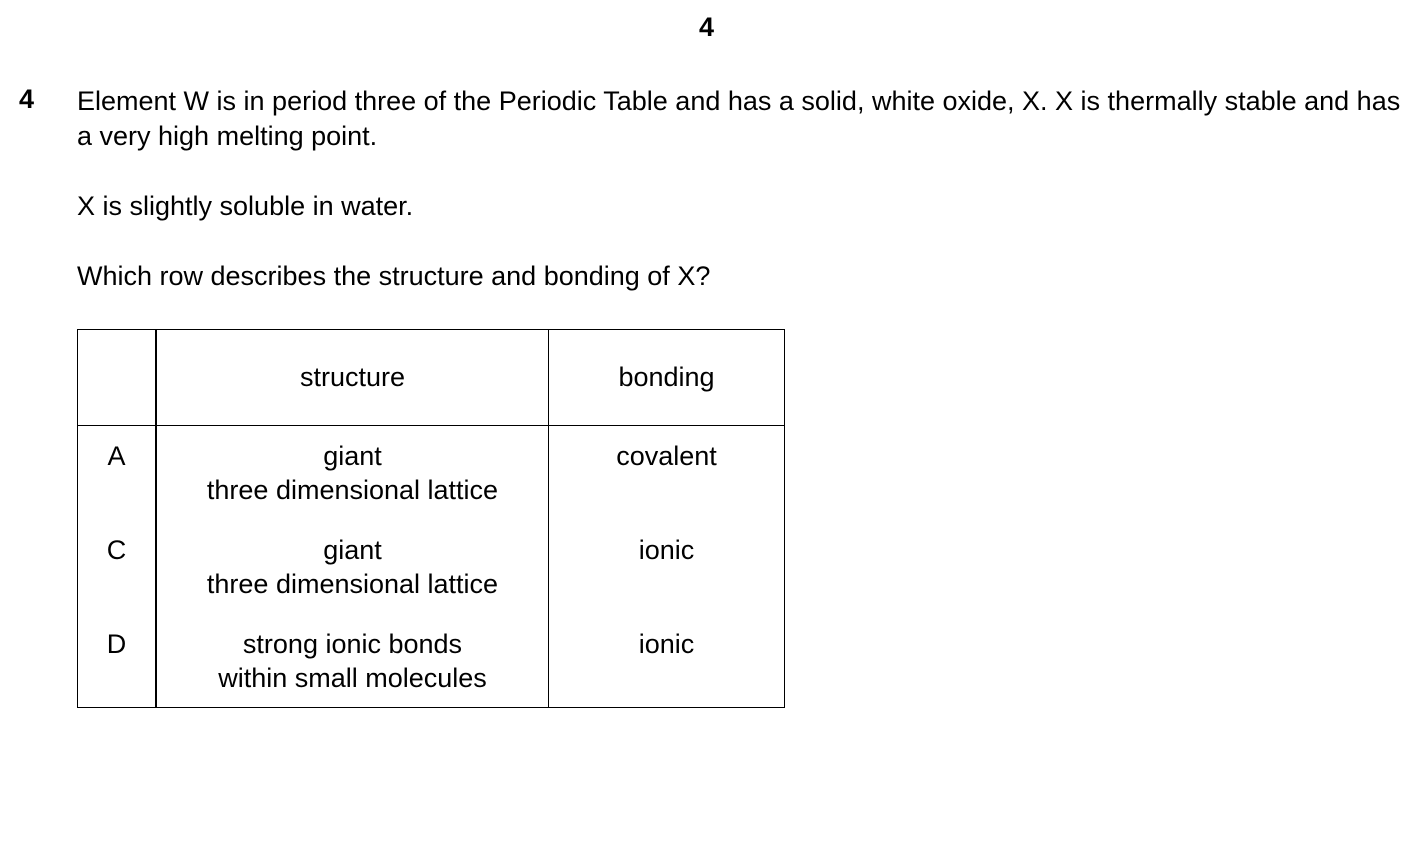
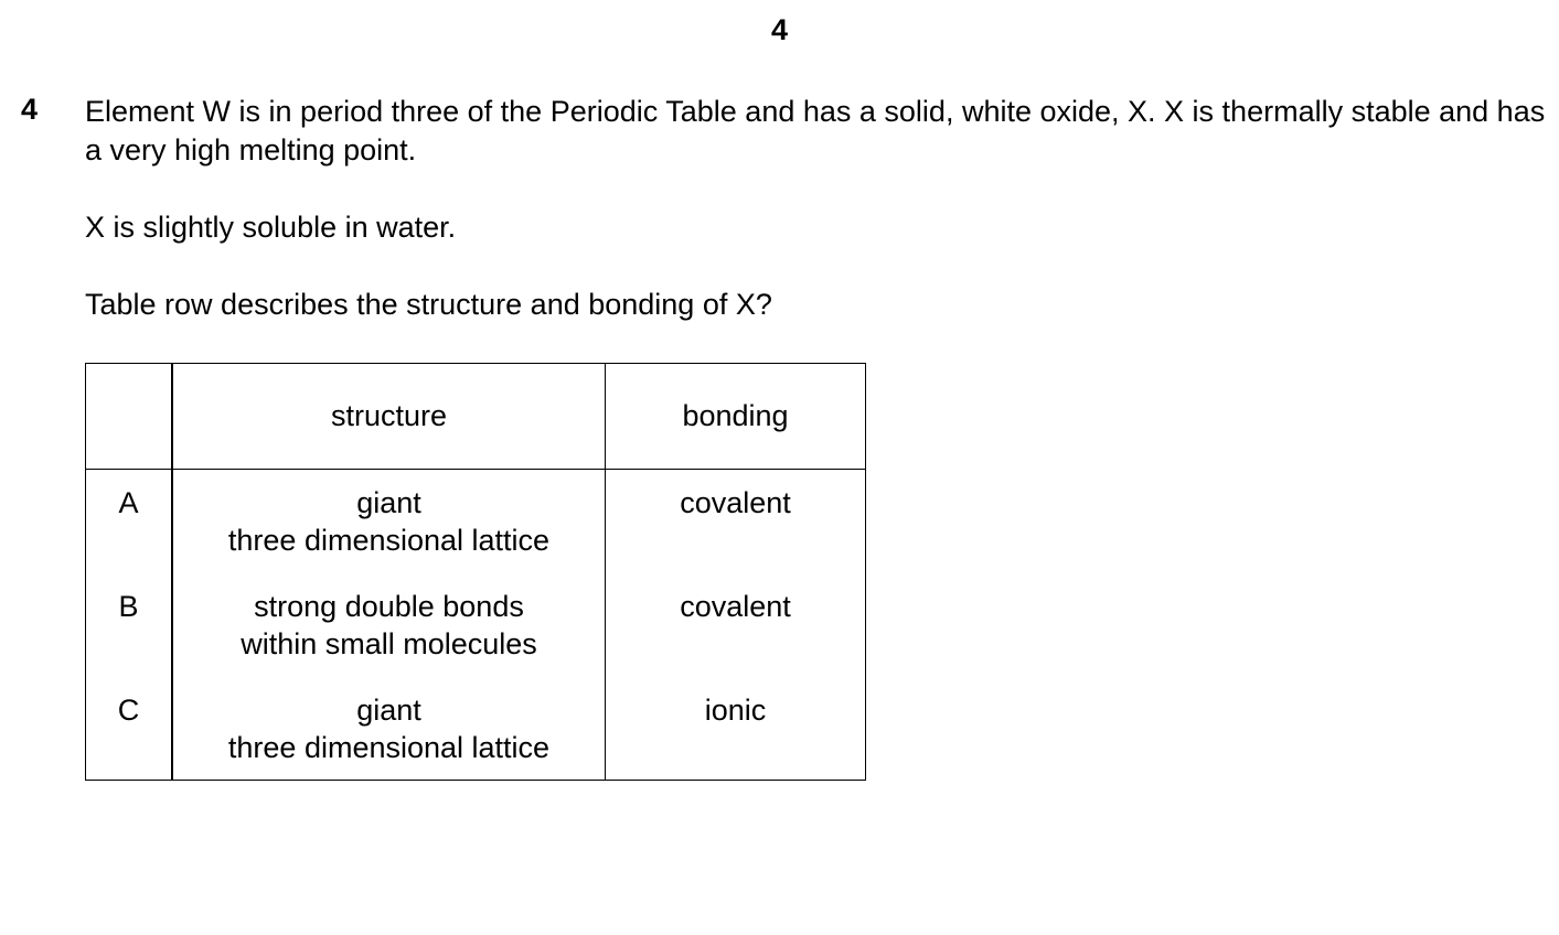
  4
  4
  Element W is in period three of the Periodic Table and has a solid, white oxide, X. X is thermally stable and has a very high melting point.
  X is slightly soluble in water.
- Which row describes the structure and bonding of X?
+ Table row describes the structure and bonding of X?
  	structure	bonding
  A	giant three dimensional lattice	covalent
+ B	strong double bonds within small molecules	covalent
  C	giant three dimensional lattice	ionic
- D	strong ionic bonds within small molecules	ionic
